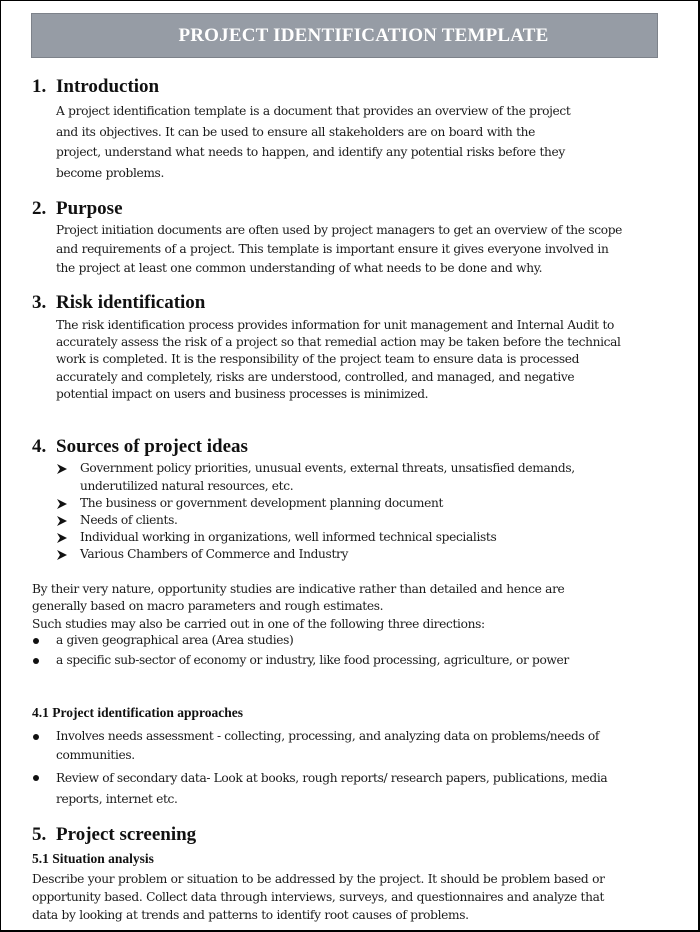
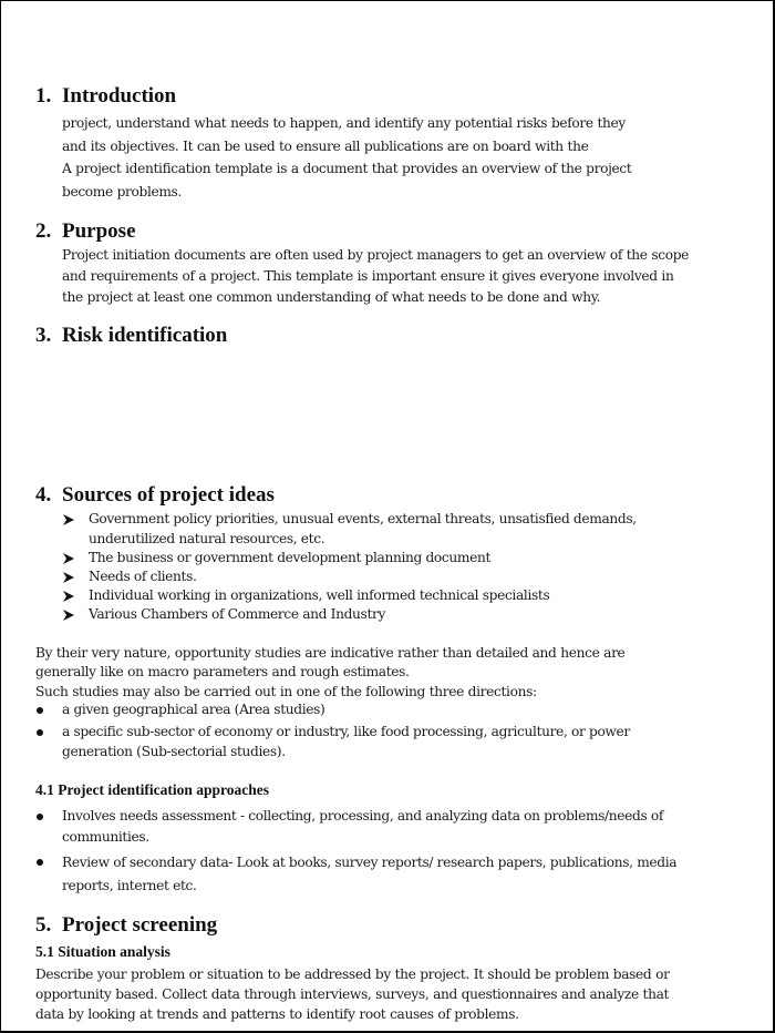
- PROJECT IDENTIFICATION TEMPLATE
  1. Introduction
- A project identification template is a document that provides an overview of the project
+ project, understand what needs to happen, and identify any potential risks before they
- and its objectives. It can be used to ensure all stakeholders are on board with the
+ and its objectives. It can be used to ensure all publications are on board with the
- project, understand what needs to happen, and identify any potential risks before they
+ A project identification template is a document that provides an overview of the project
  become problems.
  2. Purpose
  Project initiation documents are often used by project managers to get an overview of the scope
  and requirements of a project. This template is important ensure it gives everyone involved in
  the project at least one common understanding of what needs to be done and why.
  3. Risk identification
- The risk identification process provides information for unit management and Internal Audit to
- accurately assess the risk of a project so that remedial action may be taken before the technical
- work is completed. It is the responsibility of the project team to ensure data is processed
- accurately and completely, risks are understood, controlled, and managed, and negative
- potential impact on users and business processes is minimized.
  4. Sources of project ideas
  Government policy priorities, unusual events, external threats, unsatisfied demands,
  underutilized natural resources, etc.
  The business or government development planning document
  Needs of clients.
  Individual working in organizations, well informed technical specialists
  Various Chambers of Commerce and Industry
  By their very nature, opportunity studies are indicative rather than detailed and hence are
- generally based on macro parameters and rough estimates.
+ generally like on macro parameters and rough estimates.
  Such studies may also be carried out in one of the following three directions:
  a given geographical area (Area studies)
  a specific sub-sector of economy or industry, like food processing, agriculture, or power
+ generation (Sub-sectorial studies).
  4.1 Project identification approaches
  Involves needs assessment - collecting, processing, and analyzing data on problems/needs of
  communities.
- Review of secondary data- Look at books, rough reports/ research papers, publications, media
+ Review of secondary data- Look at books, survey reports/ research papers, publications, media
  reports, internet etc.
  5. Project screening
  5.1 Situation analysis
  Describe your problem or situation to be addressed by the project. It should be problem based or
  opportunity based. Collect data through interviews, surveys, and questionnaires and analyze that
  data by looking at trends and patterns to identify root causes of problems.
